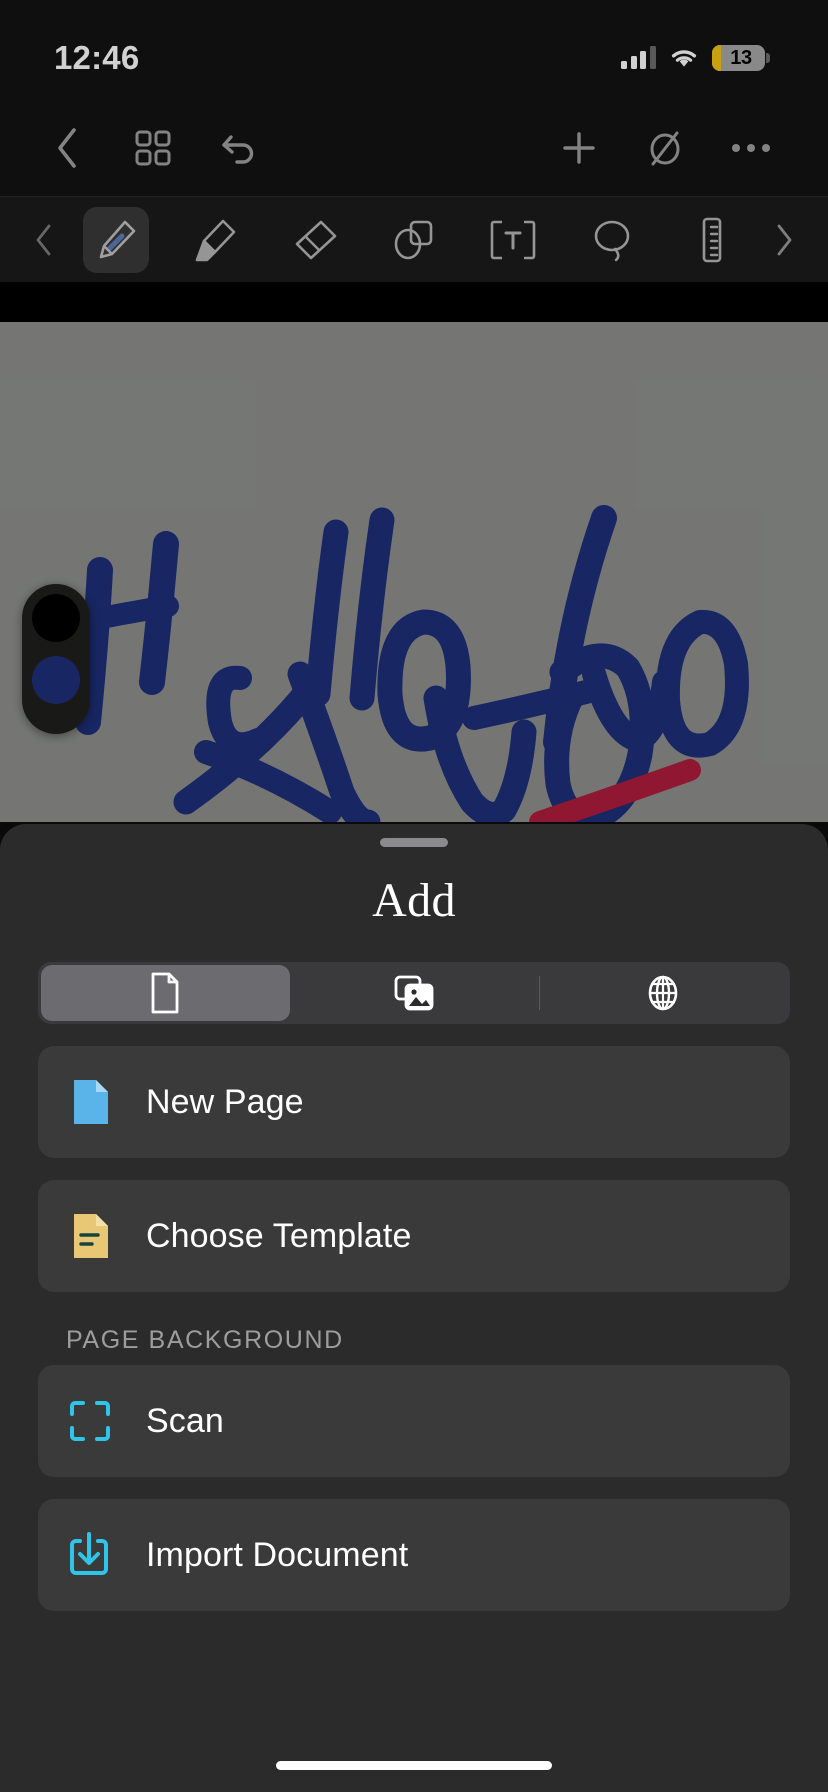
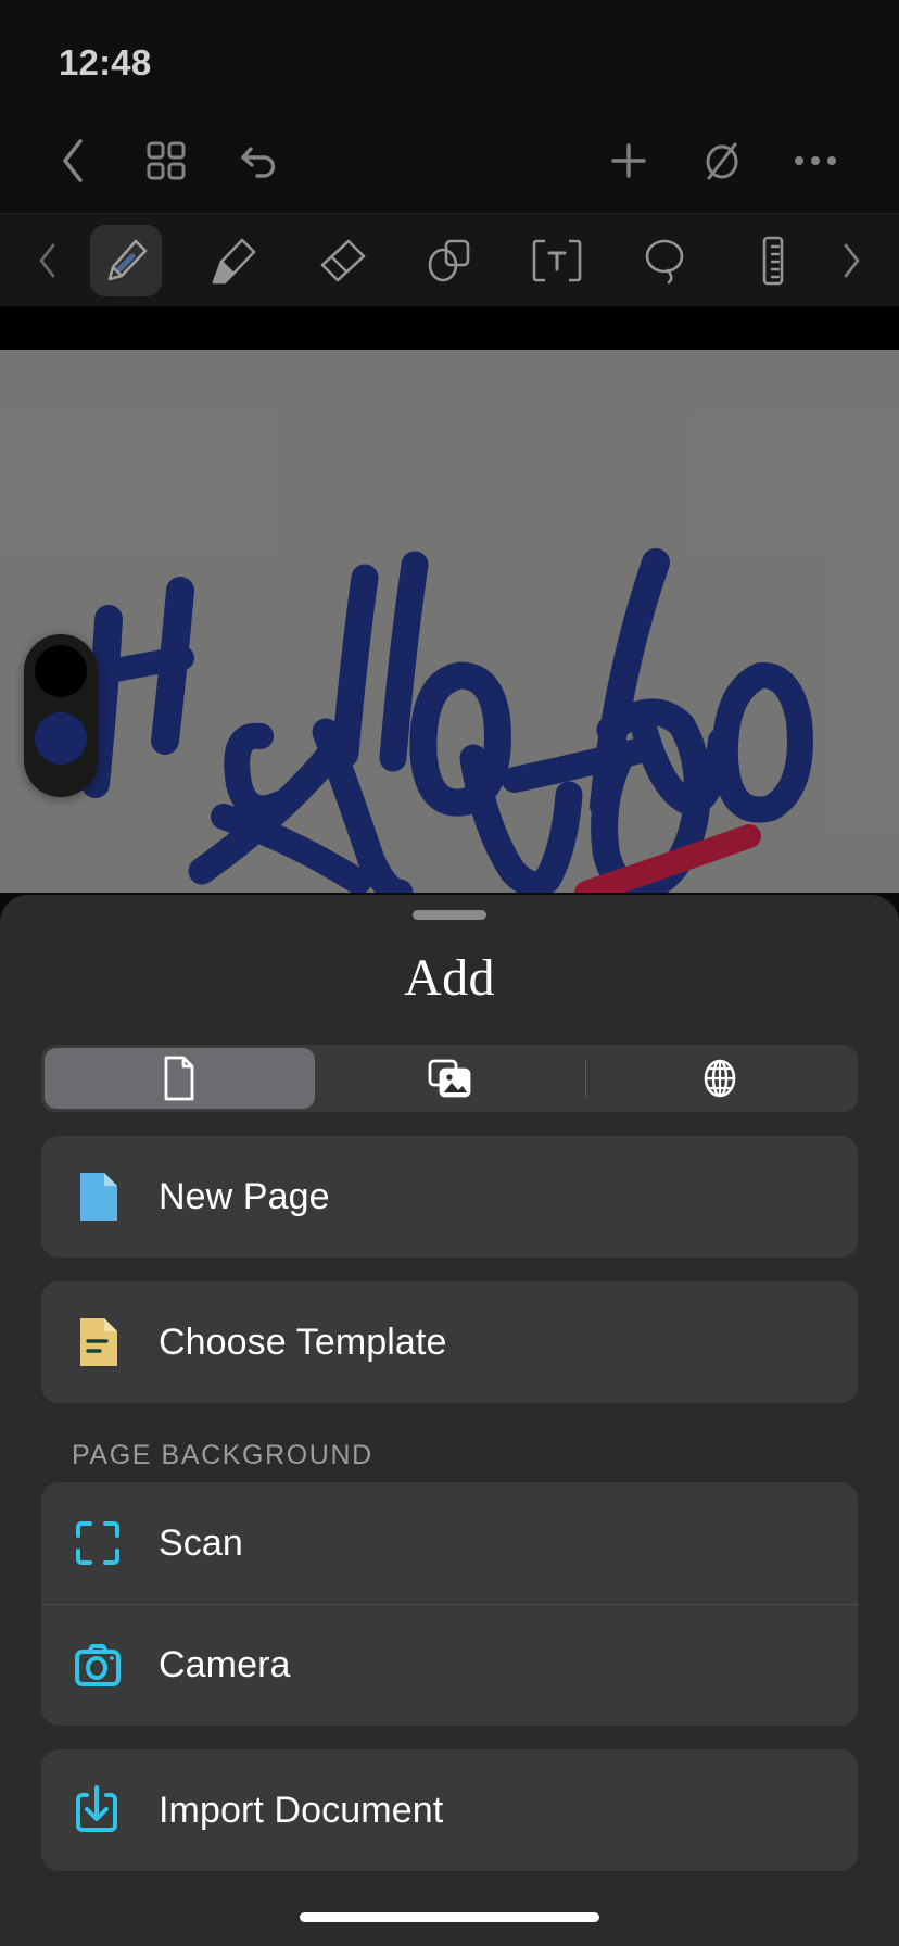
- 12:46
+ 12:48
- 13
  Add
  New Page
  Choose Template
  PAGE BACKGROUND
  Scan
+ Camera
  Import Document
